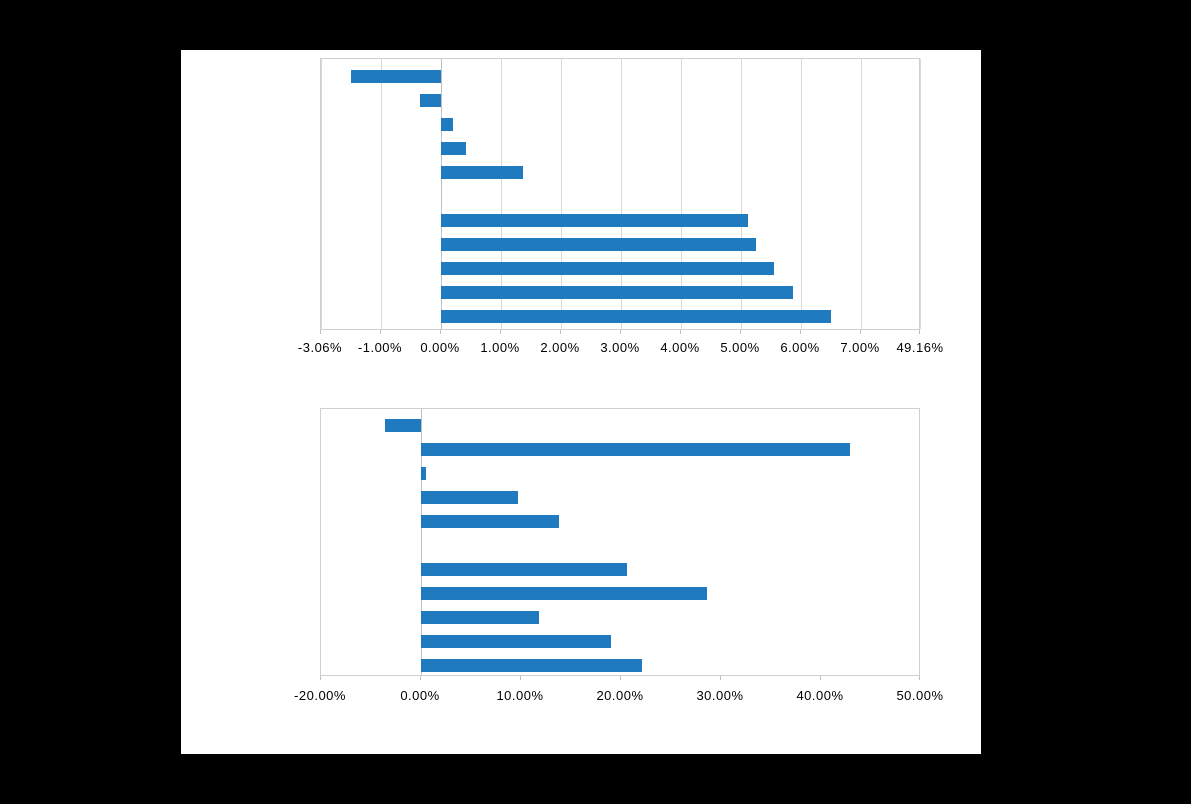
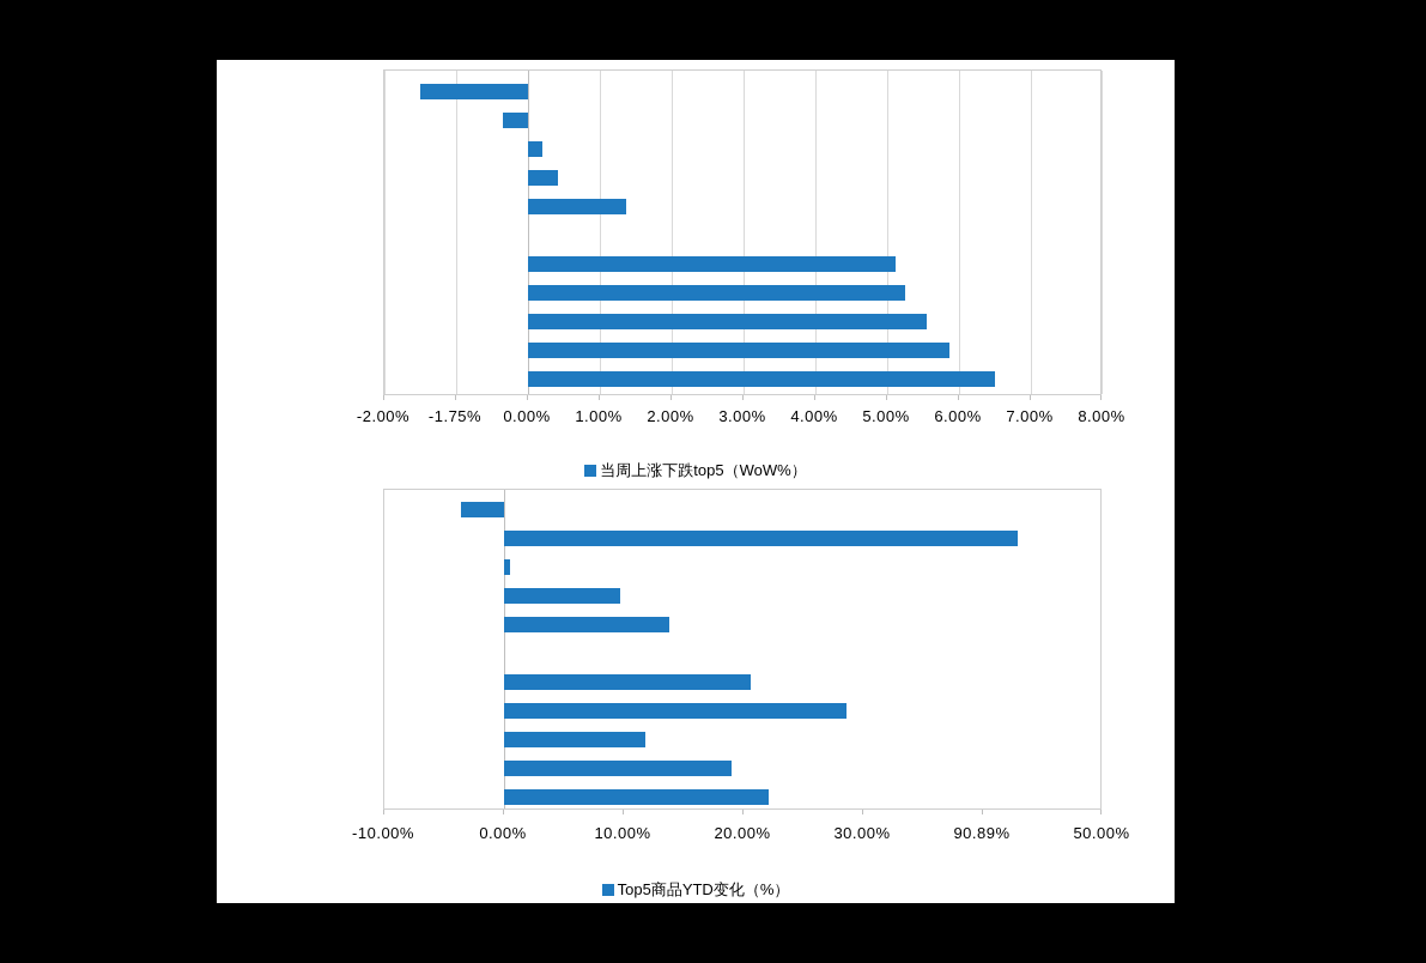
- -3.06%
+ -2.00%
- -1.00%
+ -1.75%
  0.00%
  1.00%
  2.00%
  3.00%
  4.00%
  5.00%
  6.00%
  7.00%
- 49.16%
+ 8.00%
+ 当周上涨下跌top5（WoW%）
- -20.00%
+ -10.00%
  0.00%
  10.00%
  20.00%
  30.00%
- 40.00%
+ 90.89%
  50.00%
+ Top5商品YTD变化（%）
